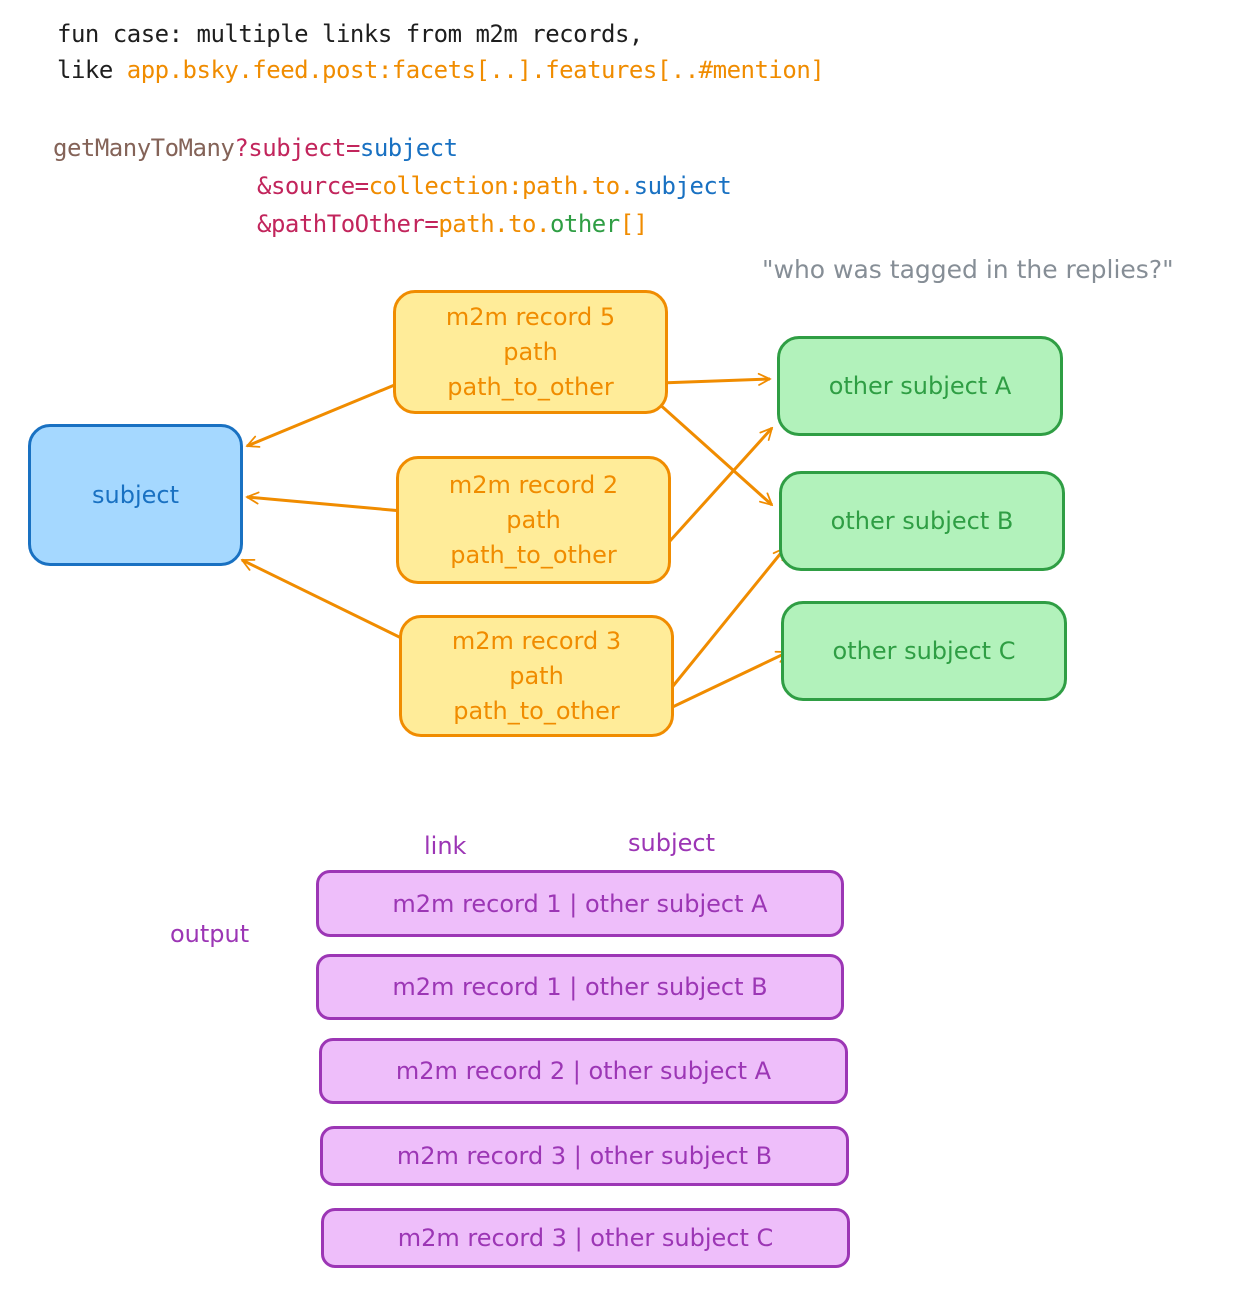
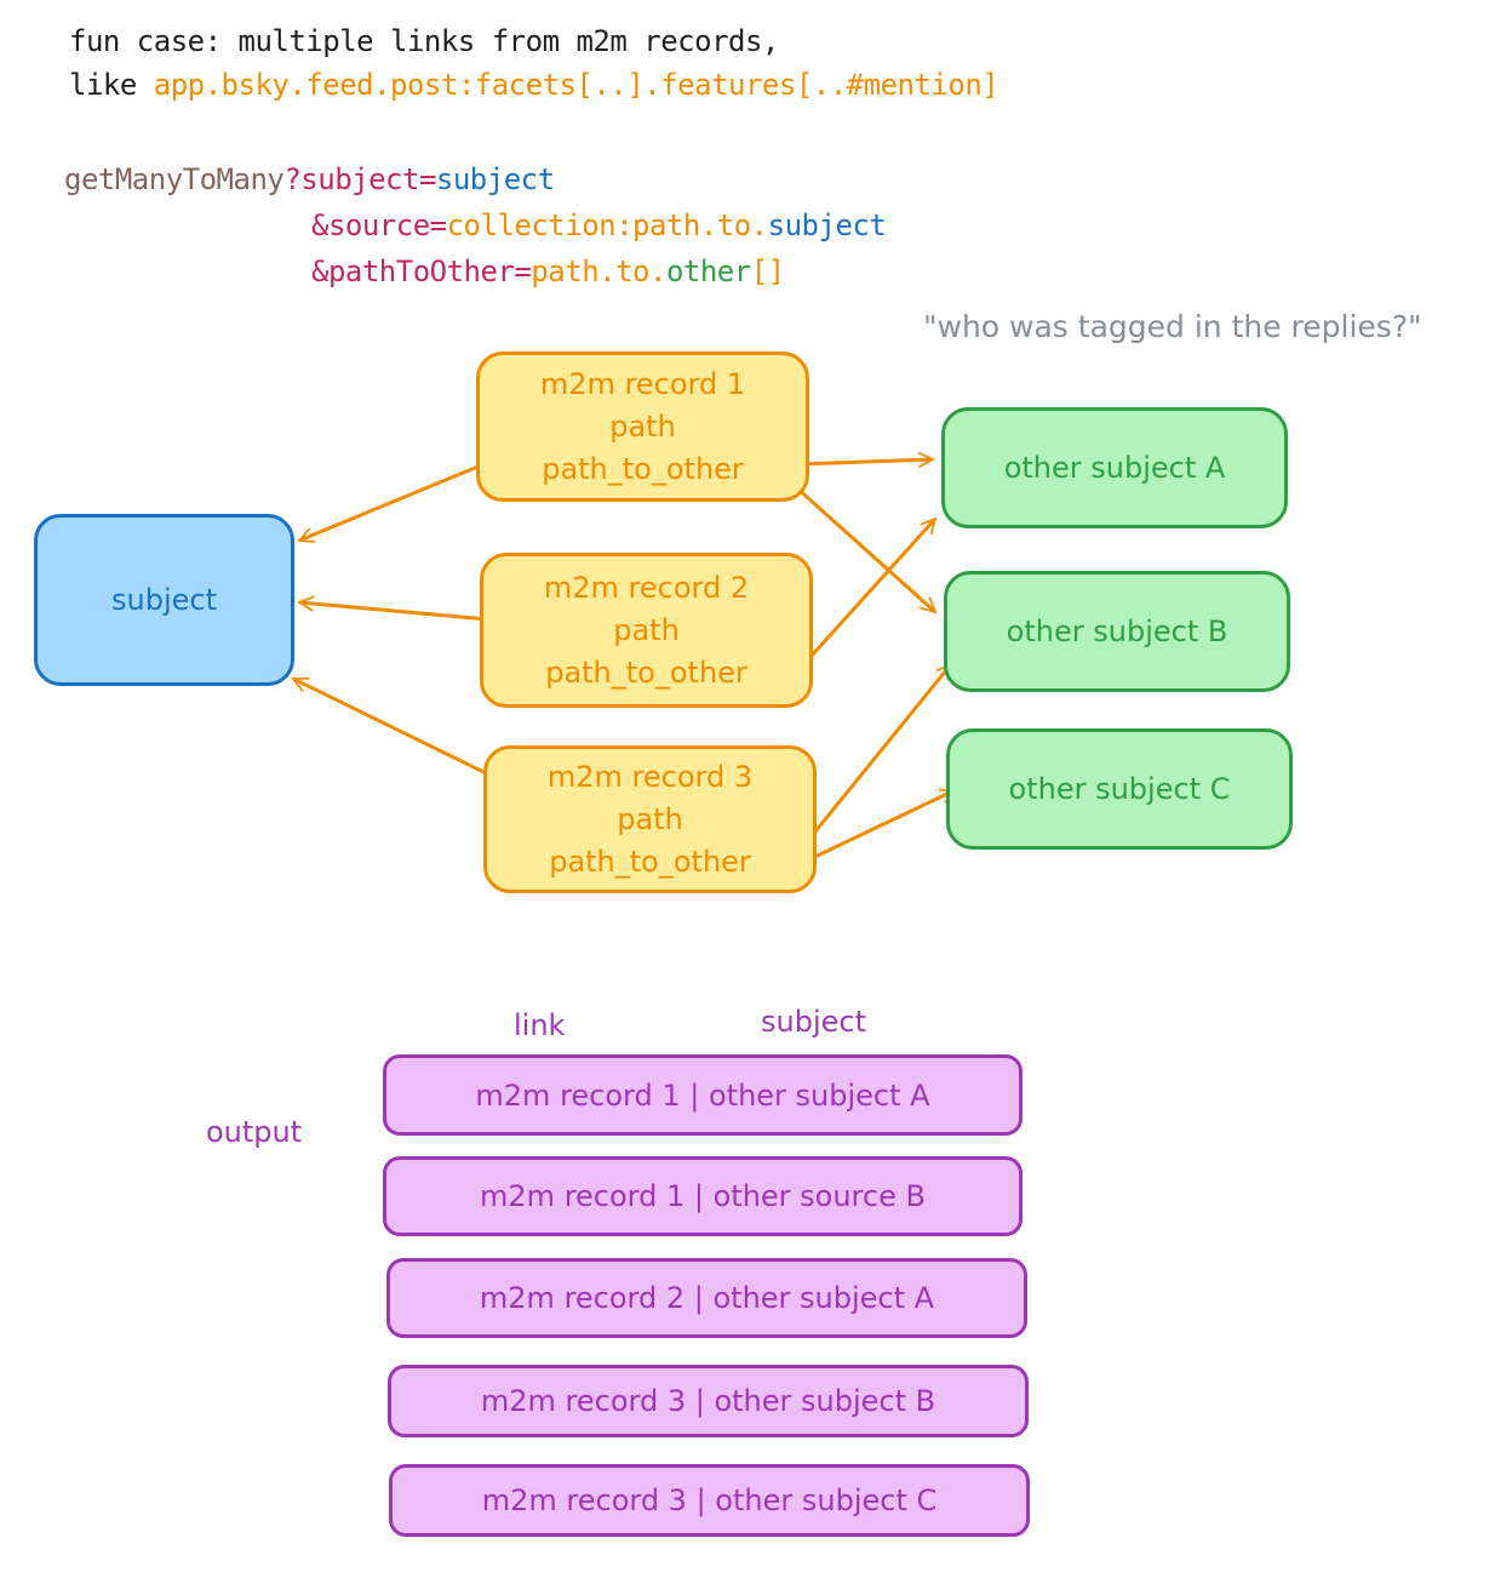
  fun case: multiple links from m2m records,
  like app.bsky.feed.post:facets[..].features[..#mention]
  getManyToMany?subject=subject
  &source=collection:path.to.subject
  &pathToOther=path.to.other[]
  "who was tagged in the replies?"
  subject
- m2m record 5
+ m2m record 1
  path
  path_to_other
  m2m record 2
  path
  path_to_other
  m2m record 3
  path
  path_to_other
  other subject A
  other subject B
  other subject C
  link
  subject
  output
  m2m record 1 | other subject A
- m2m record 1 | other subject B
+ m2m record 1 | other source B
  m2m record 2 | other subject A
  m2m record 3 | other subject B
  m2m record 3 | other subject C
